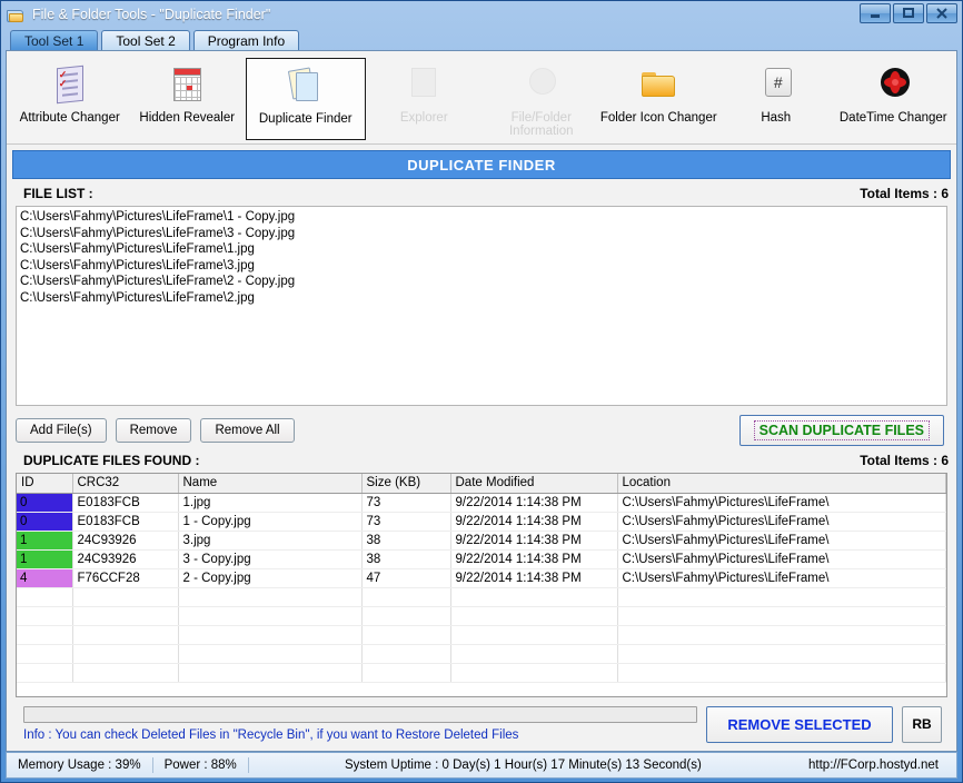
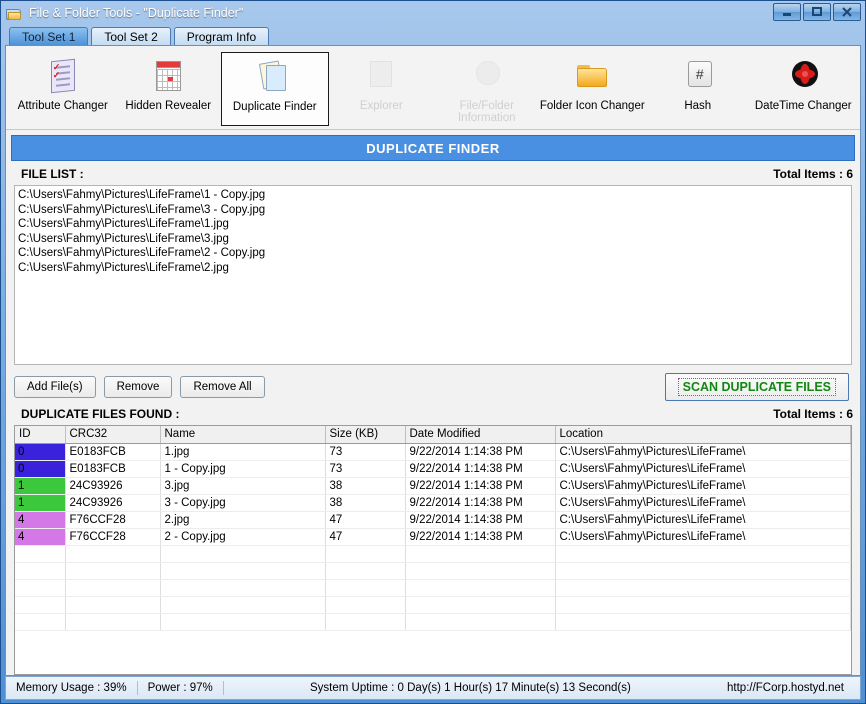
  File & Folder Tools - "Duplicate Finder"
  Tool Set 1
  Tool Set 2
  Program Info
  ✓
  ✓
  Attribute Changer
  Hidden Revealer
  Duplicate Finder
  Explorer
  File/Folder Information
  Folder Icon Changer
  #
  Hash
  DateTime Changer
  DUPLICATE FINDER
  FILE LIST :
  Total Items : 6
  C:\Users\Fahmy\Pictures\LifeFrame\1 - Copy.jpg
  C:\Users\Fahmy\Pictures\LifeFrame\3 - Copy.jpg
  C:\Users\Fahmy\Pictures\LifeFrame\1.jpg
  C:\Users\Fahmy\Pictures\LifeFrame\3.jpg
  C:\Users\Fahmy\Pictures\LifeFrame\2 - Copy.jpg
  C:\Users\Fahmy\Pictures\LifeFrame\2.jpg
  Add File(s)
  Remove
  Remove All
  SCAN DUPLICATE FILES
  DUPLICATE FILES FOUND :
  Total Items : 6
  ID	CRC32	Name	Size (KB)	Date Modified	Location
  0	E0183FCB	1.jpg	73	9/22/2014 1:14:38 PM	C:\Users\Fahmy\Pictures\LifeFrame\
  0	E0183FCB	1 - Copy.jpg	73	9/22/2014 1:14:38 PM	C:\Users\Fahmy\Pictures\LifeFrame\
  1	24C93926	3.jpg	38	9/22/2014 1:14:38 PM	C:\Users\Fahmy\Pictures\LifeFrame\
  1	24C93926	3 - Copy.jpg	38	9/22/2014 1:14:38 PM	C:\Users\Fahmy\Pictures\LifeFrame\
+ 4	F76CCF28	2.jpg	47	9/22/2014 1:14:38 PM	C:\Users\Fahmy\Pictures\LifeFrame\
  4	F76CCF28	2 - Copy.jpg	47	9/22/2014 1:14:38 PM	C:\Users\Fahmy\Pictures\LifeFrame\
- Info : You can check Deleted Files in "Recycle Bin", if you want to Restore Deleted Files
- REMOVE SELECTED
- RB
  Memory Usage : 39%
- Power : 88%
+ Power : 97%
  System Uptime : 0 Day(s) 1 Hour(s) 17 Minute(s) 13 Second(s)
  http://FCorp.hostyd.net
